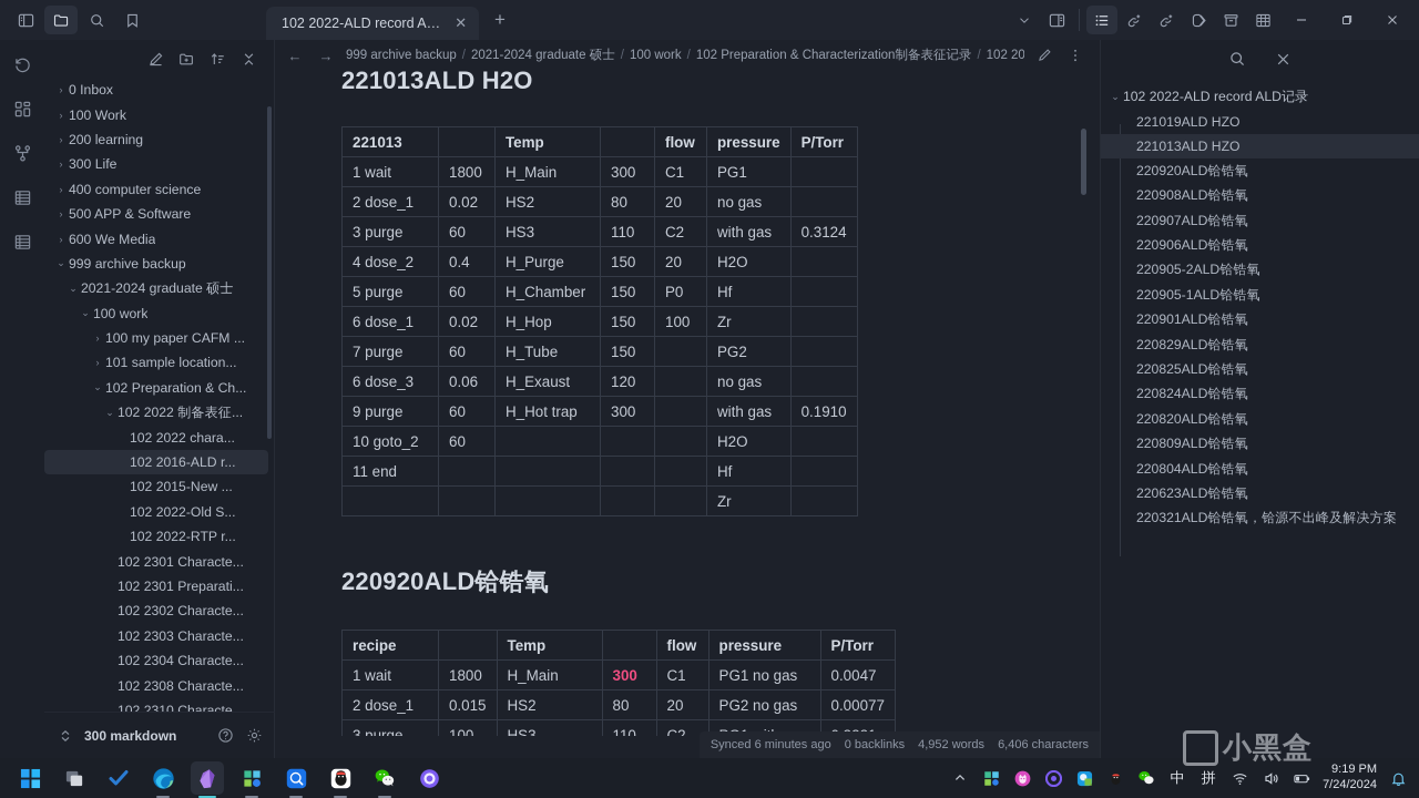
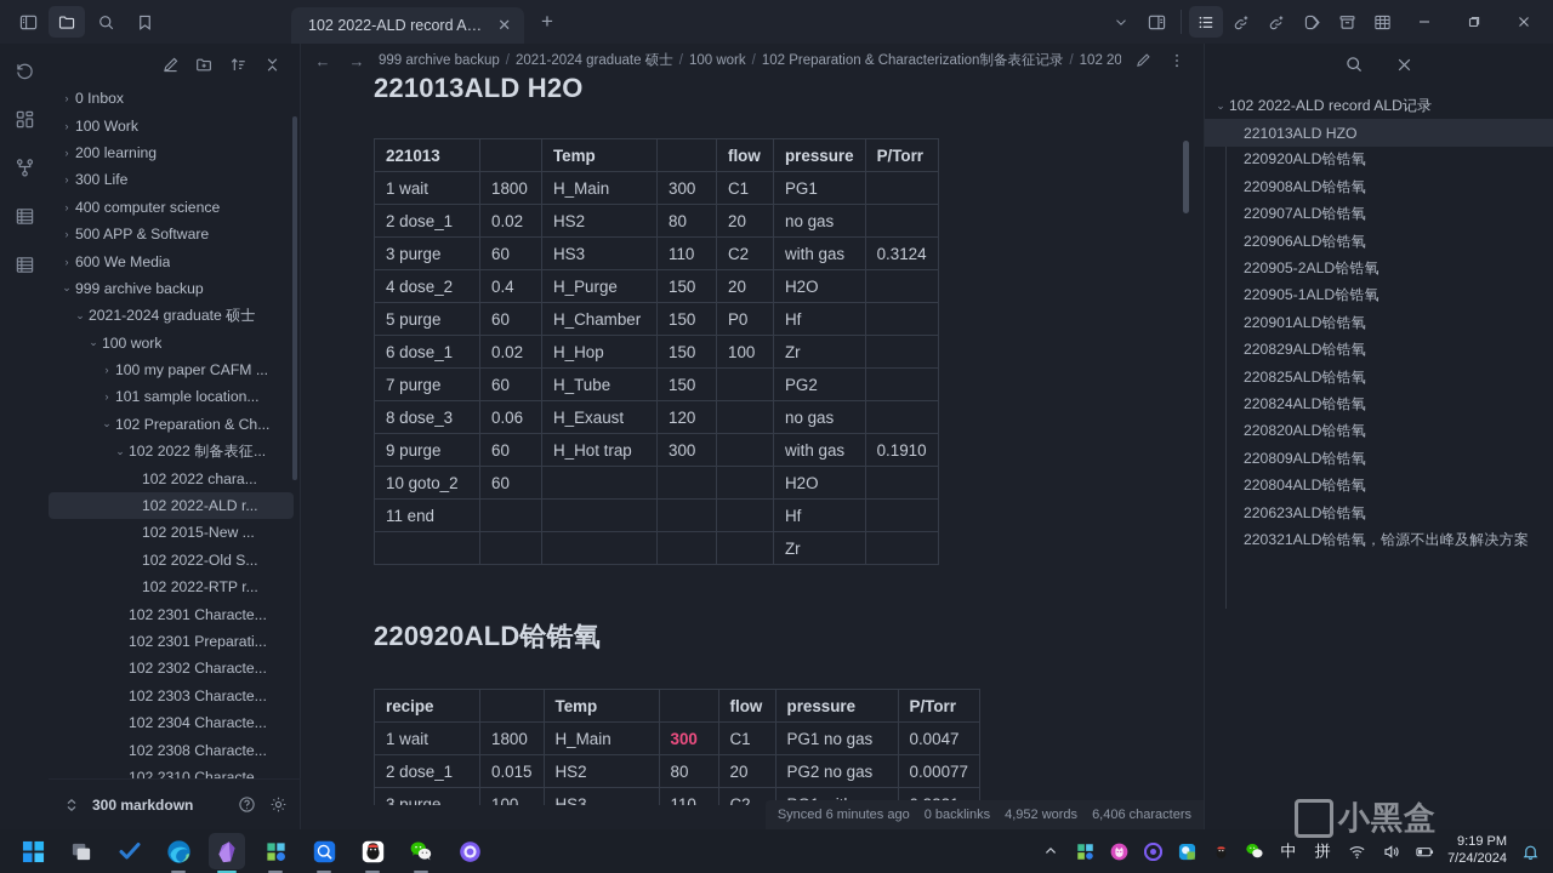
  102 2022-ALD record ALD
  ✕
  +
  ›
  0 Inbox
  ›
  100 Work
  ›
  200 learning
  ›
  300 Life
  ›
  400 computer science
  ›
  500 APP & Software
  ›
  600 We Media
  ⌄
  999 archive backup
  ⌄
  2021-2024 graduate 硕士
  ⌄
  100 work
  ›
  100 my paper CAFM ...
  ›
  101 sample location...
  ⌄
  102 Preparation & Ch...
  ⌄
  102 2022 制备表征...
  102 2022 chara...
- 102 2016-ALD r...
+ 102 2022-ALD r...
  102 2015-New ...
  102 2022-Old S...
  102 2022-RTP r...
  102 2301 Characte...
  102 2301 Preparati...
  102 2302 Characte...
  102 2303 Characte...
  102 2304 Characte...
  102 2308 Characte...
  102 2310 Characte...
  300 markdown
  ←
  →
  999 archive backup
  /
  2021-2024 graduate 硕士
  /
  100 work
  /
  102 Preparation & Characterization制备表征记录
  /
  221013ALD H2O
  221013		Temp		flow	pressure	P/Torr
  1 wait	1800	H_Main	300	C1	PG1
  2 dose_1	0.02	HS2	80	20	no gas
  3 purge	60	HS3	110	C2	with gas	0.3124
  4 dose_2	0.4	H_Purge	150	20	H2O
  5 purge	60	H_Chamber	150	P0	Hf
  6 dose_1	0.02	H_Hop	150	100	Zr
  7 purge	60	H_Tube	150		PG2
- 6 dose_3	0.06	H_Exaust	120		no gas
+ 8 dose_3	0.06	H_Exaust	120		no gas
  9 purge	60	H_Hot trap	300		with gas	0.1910
  10 goto_2	60				H2O
  11 end					Hf
  					Zr
  220920ALD铪锆氧
  recipe		Temp		flow	pressure	P/Torr
  1 wait	1800	H_Main	300	C1	PG1 no gas	0.0047
  2 dose_1	0.015	HS2	80	20	PG2 no gas	0.00077
  Synced 6 minutes ago
  0 backlinks
  4,952 words
  6,406 characters
  ⌄
  102 2022-ALD record ALD记录
- 221019ALD HZO
  221013ALD HZO
  220920ALD铪锆氧
  220908ALD铪锆氧
  220907ALD铪锆氧
  220906ALD铪锆氧
  220905-2ALD铪锆氧
  220905-1ALD铪锆氧
  220901ALD铪锆氧
  220829ALD铪锆氧
  220825ALD铪锆氧
  220824ALD铪锆氧
  220820ALD铪锆氧
  220809ALD铪锆氧
  220804ALD铪锆氧
  220623ALD铪锆氧
  220321ALD铪锆氧，铪源不出峰及解决方案
  中
  拼
  9:19 PM
  7/24/2024
  小黑盒
